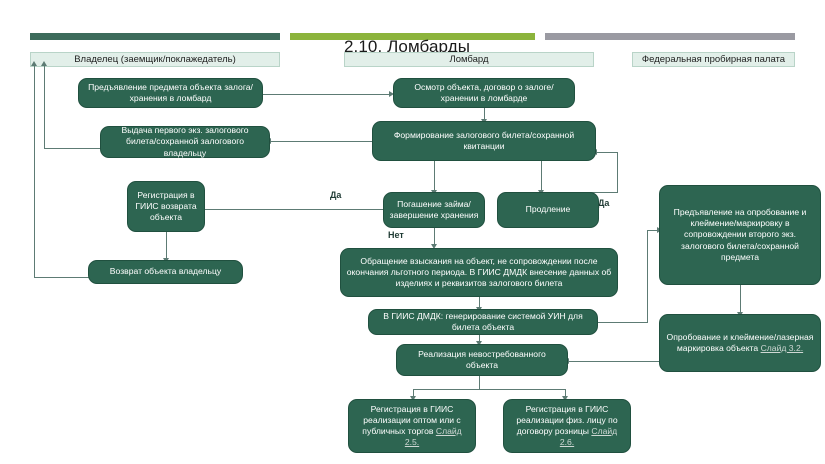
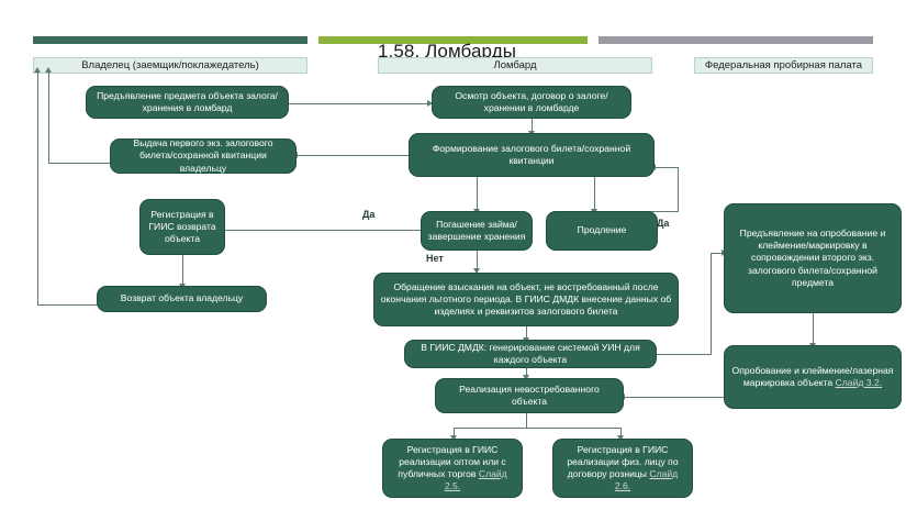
- 2.10. Ломбарды
+ 1.58. Ломбарды
  Владелец (заемщик/поклажедатель)
  Ломбард
  Федеральная пробирная палата
  Да
  Нет
  Да
  Предъявление предмета объекта залога/хранения в ломбард
  Осмотр объекта, договор о залоге/хранении в ломбарде
  Формирование залогового билета/сохранной квитанции
- Выдача первого экз. залогового билета/сохранной залогового владельцу
+ Выдача первого экз. залогового билета/сохранной квитанции владельцу
  Регистрация в ГИИС возврата объекта
  Возврат объекта владельцу
  Погашение займа/завершение хранения
  Продление
  Предъявление на опробование и клеймение/маркировку в сопровождении второго экз. залогового билета/сохранной предмета
- Обращение взыскания на объект, не сопровождении после окончания льготного периода. В ГИИС ДМДК внесение данных об изделиях и реквизитов залогового билета
+ Обращение взыскания на объект, не востребованный после окончания льготного периода. В ГИИС ДМДК внесение данных об изделиях и реквизитов залогового билета
- В ГИИС ДМДК: генерирование системой УИН для билета объекта
+ В ГИИС ДМДК: генерирование системой УИН для каждого объекта
  Реализация невостребованного объекта
  Опробование и клеймение/лазерная маркировка объекта Слайд 3.2.
  Регистрация в ГИИС реализации оптом или с публичных торгов Слайд 2.5.
  Регистрация в ГИИС реализации физ. лицу по договору розницы Слайд 2.6.
